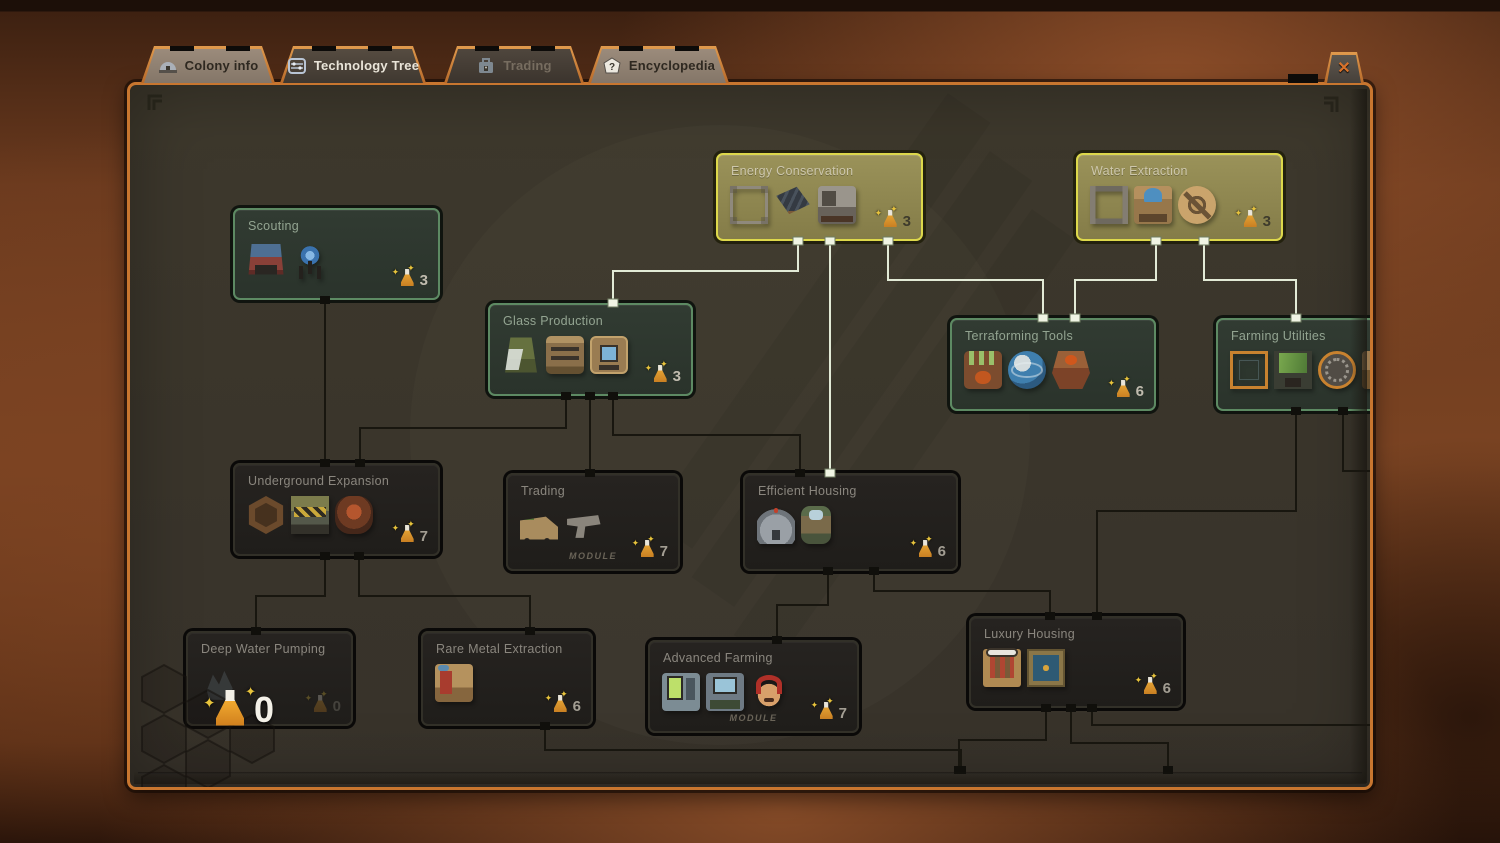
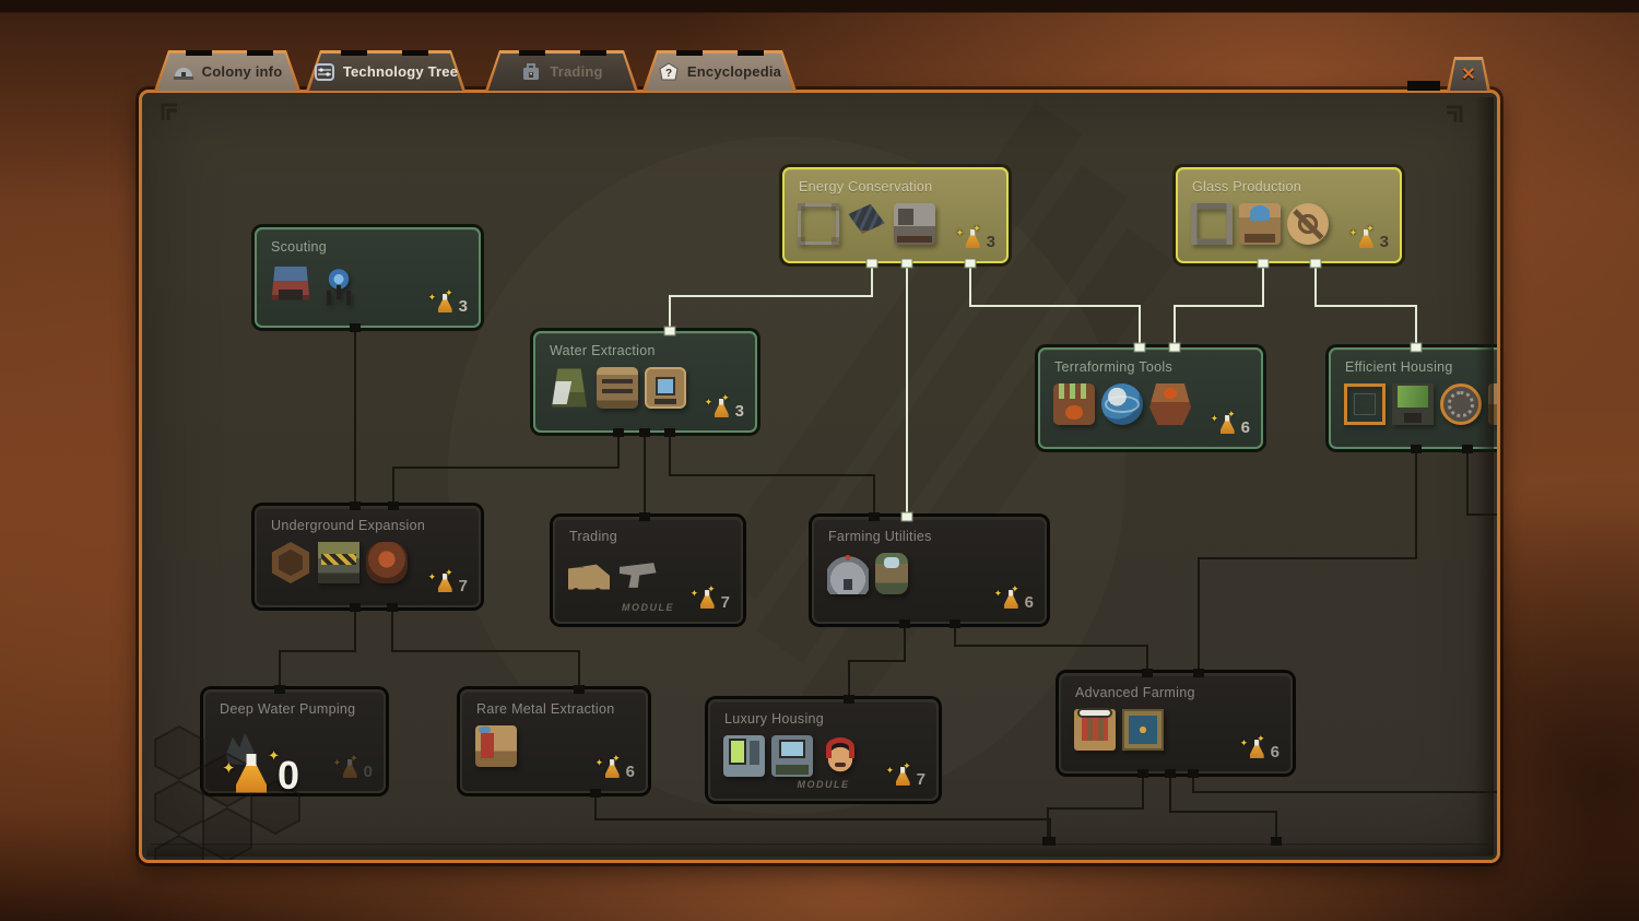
  Colony info
  Technology Tree
  Trading
  ?
  Encyclopedia
  ✕
  Scouting
  3
  Energy Conservation
  3
- Water Extraction
+ Glass Production
  3
- Glass Production
+ Water Extraction
  3
  Terraforming Tools
  6
- Farming Utilities
+ Efficient Housing
  Underground Expansion
  7
  Trading
  MODULE
  7
- Efficient Housing
+ Farming Utilities
  6
  Deep Water Pumping
  0
  Rare Metal Extraction
  6
- Advanced Farming
+ Luxury Housing
  MODULE
  7
- Luxury Housing
+ Advanced Farming
  6
  0
